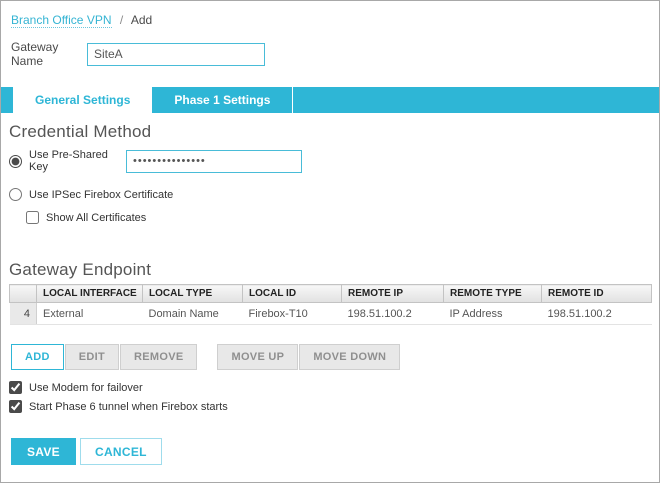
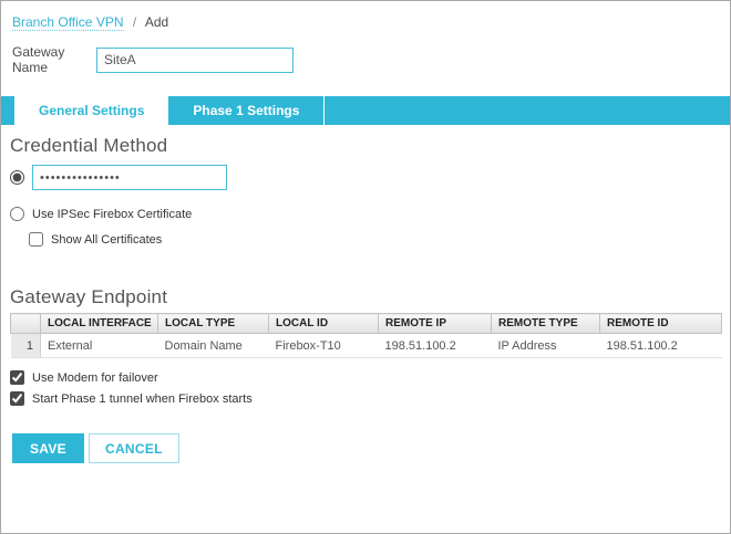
  Branch Office VPN / Add
  Gateway Name
  SiteA
  General Settings
  Phase 1 Settings
  Credential Method
- Use Pre-Shared Key
  •••••••••••••••
  Use IPSec Firebox Certificate
  Show All Certificates
  Gateway Endpoint
  	LOCAL INTERFACE	LOCAL TYPE	LOCAL ID	REMOTE IP	REMOTE TYPE	REMOTE ID
- 4	External	Domain Name	Firebox-T10	198.51.100.2	IP Address	198.51.100.2
+ 1	External	Domain Name	Firebox-T10	198.51.100.2	IP Address	198.51.100.2
- ADD
- EDIT
- REMOVE
- MOVE UP
- MOVE DOWN
  Use Modem for failover
- Start Phase 6 tunnel when Firebox starts
+ Start Phase 1 tunnel when Firebox starts
  SAVE
  CANCEL
